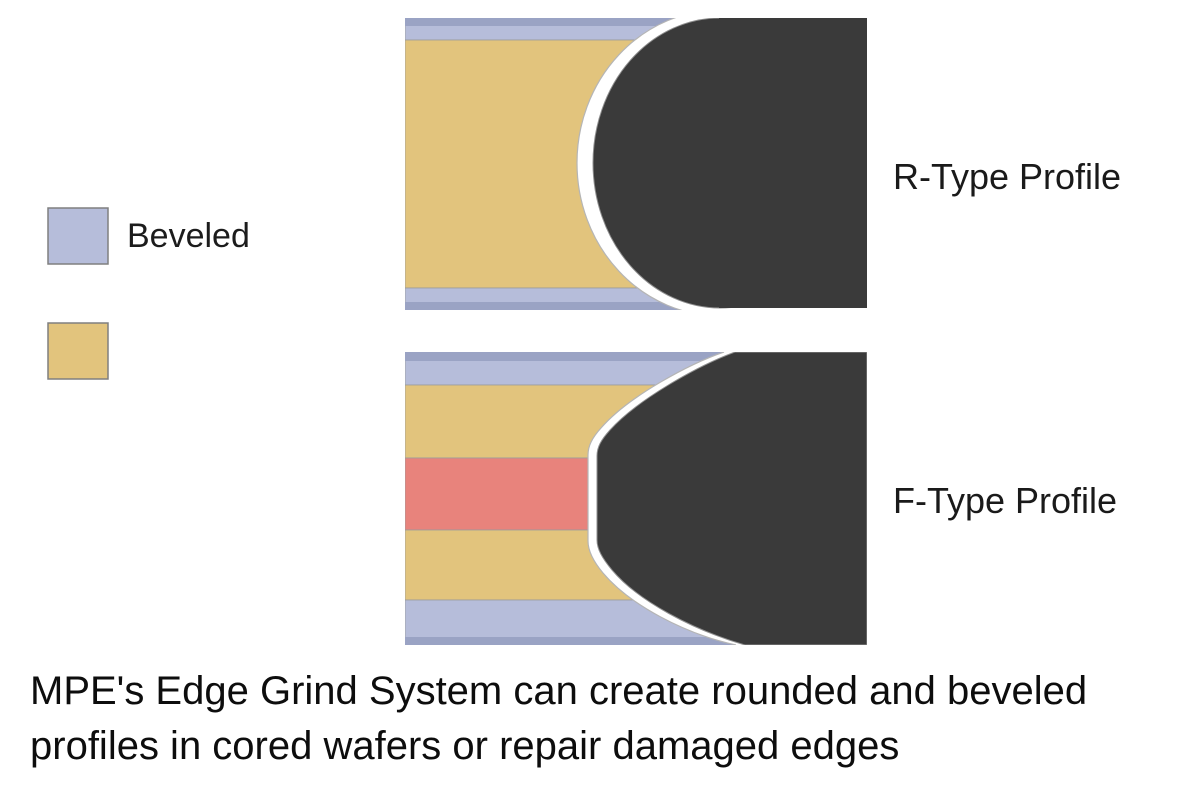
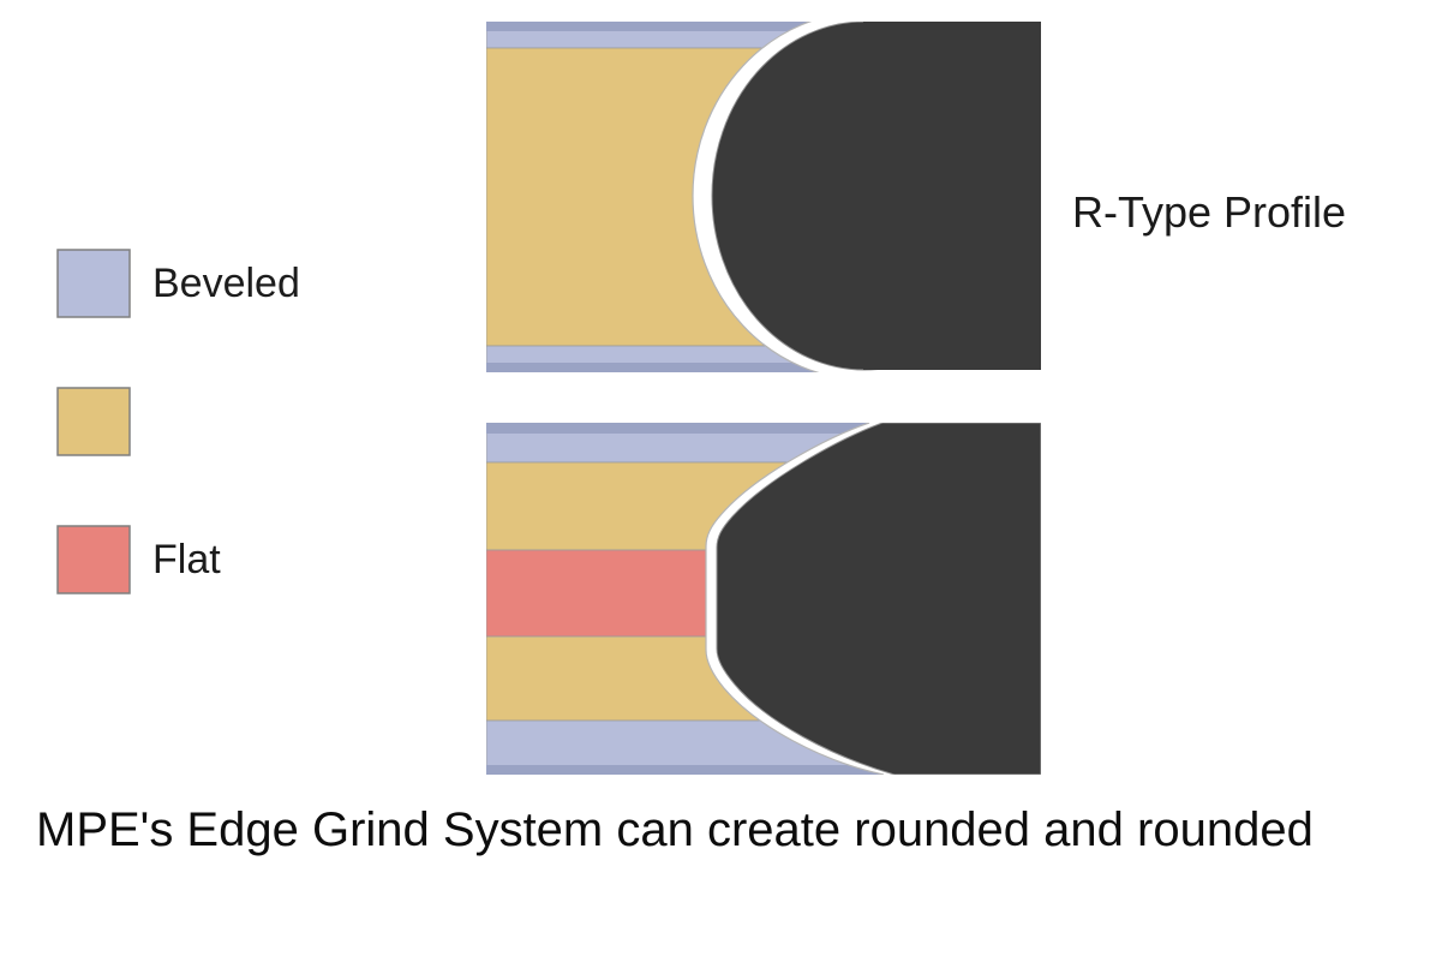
  Beveled
+ Flat
  R-Type Profile
- F-Type Profile
- MPE's Edge Grind System can create rounded and beveled
+ MPE's Edge Grind System can create rounded and rounded
- profiles in cored wafers or repair damaged edges
